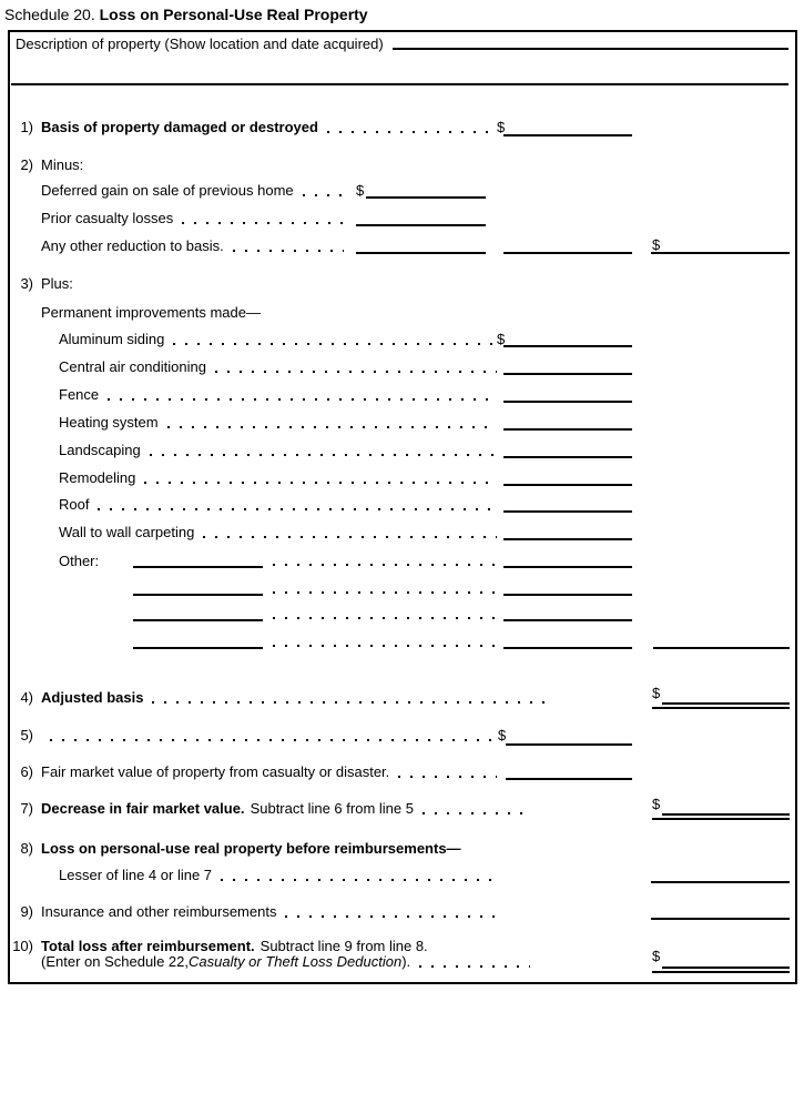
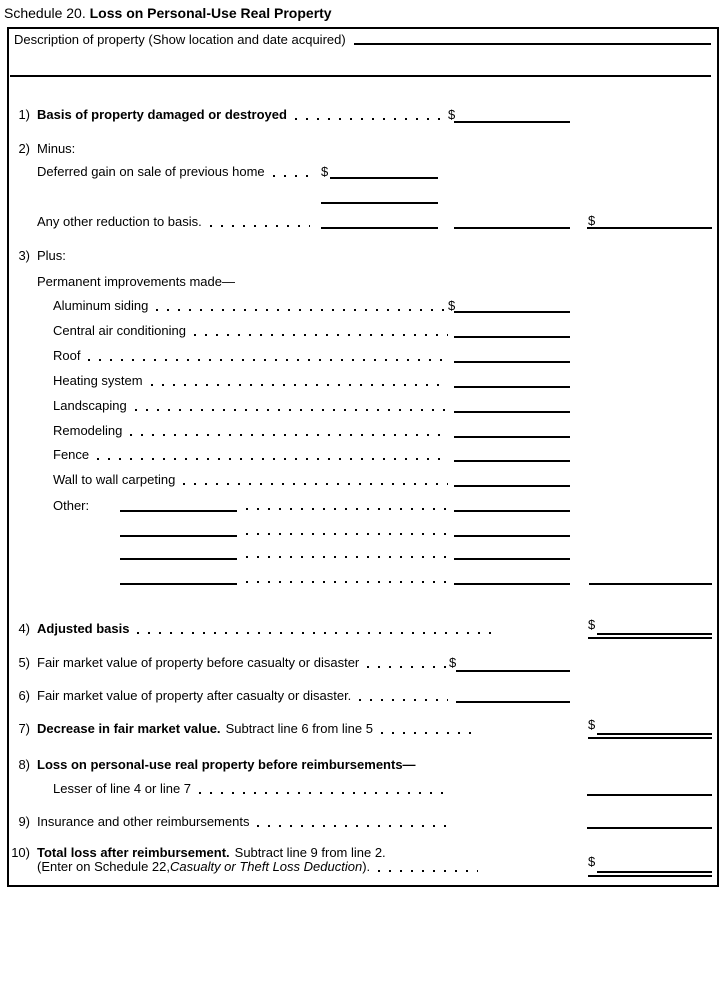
  Schedule 20. Loss on Personal-Use Real Property
  Description of property (Show location and date acquired)
  1)
  Basis of property damaged or destroyed
  $
  2)
  Minus:
  Deferred gain on sale of previous home
  $
- Prior casualty losses
  Any other reduction to basis.
  $
  3)
  Plus:
  Permanent improvements made—
  Aluminum siding
  $
  Central air conditioning
- Fence
+ Roof
  Heating system
  Landscaping
  Remodeling
- Roof
+ Fence
  Wall to wall carpeting
  Other:
  4)
  Adjusted basis
  $
  5)
+ Fair market value of property before casualty or disaster
  $
  6)
- Fair market value of property from casualty or disaster.
+ Fair market value of property after casualty or disaster.
  7)
  Decrease in fair market value.
  Subtract line 6 from line 5
  $
  8)
  Loss on personal-use real property before reimbursements—
  Lesser of line 4 or line 7
  9)
  Insurance and other reimbursements
  10)
  Total loss after reimbursement.
- Subtract line 9 from line 8.
+ Subtract line 9 from line 2.
  (Enter on Schedule 22,
  Casualty or Theft Loss Deduction
  ).
  $
